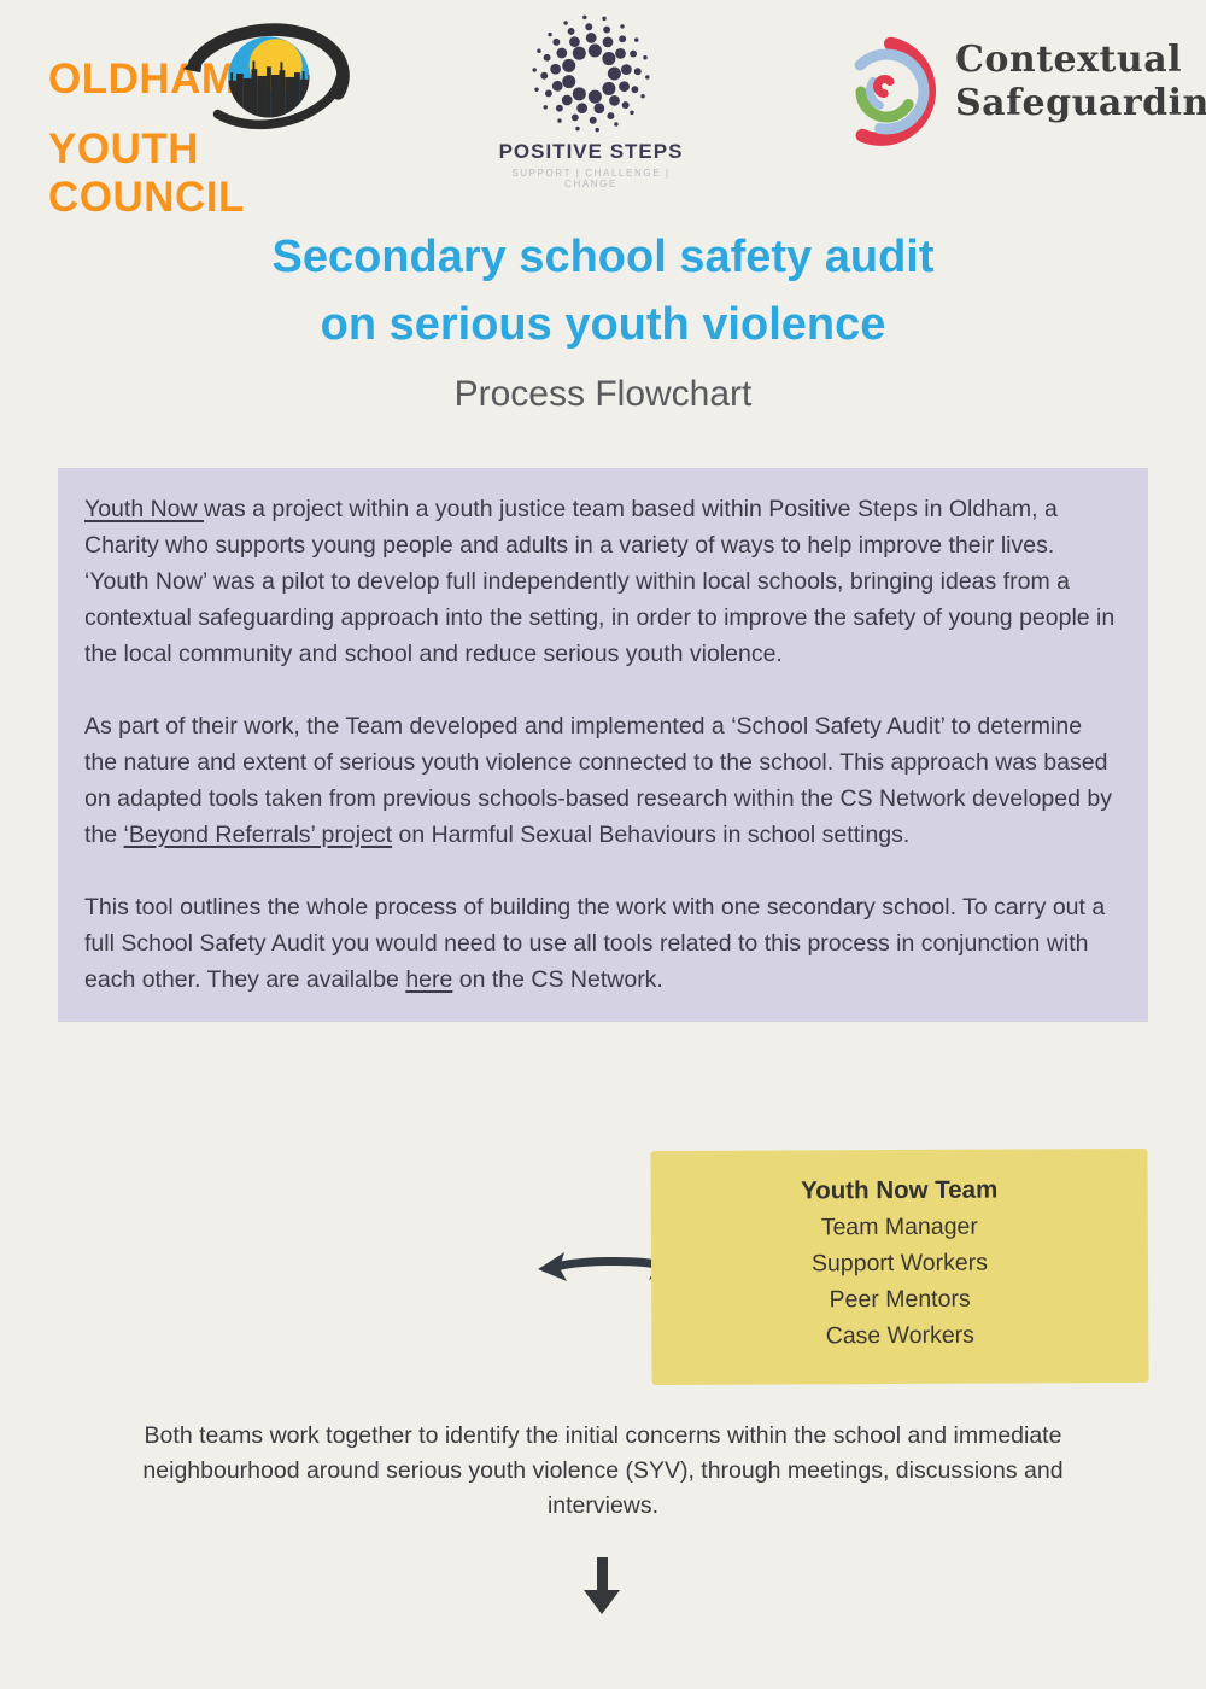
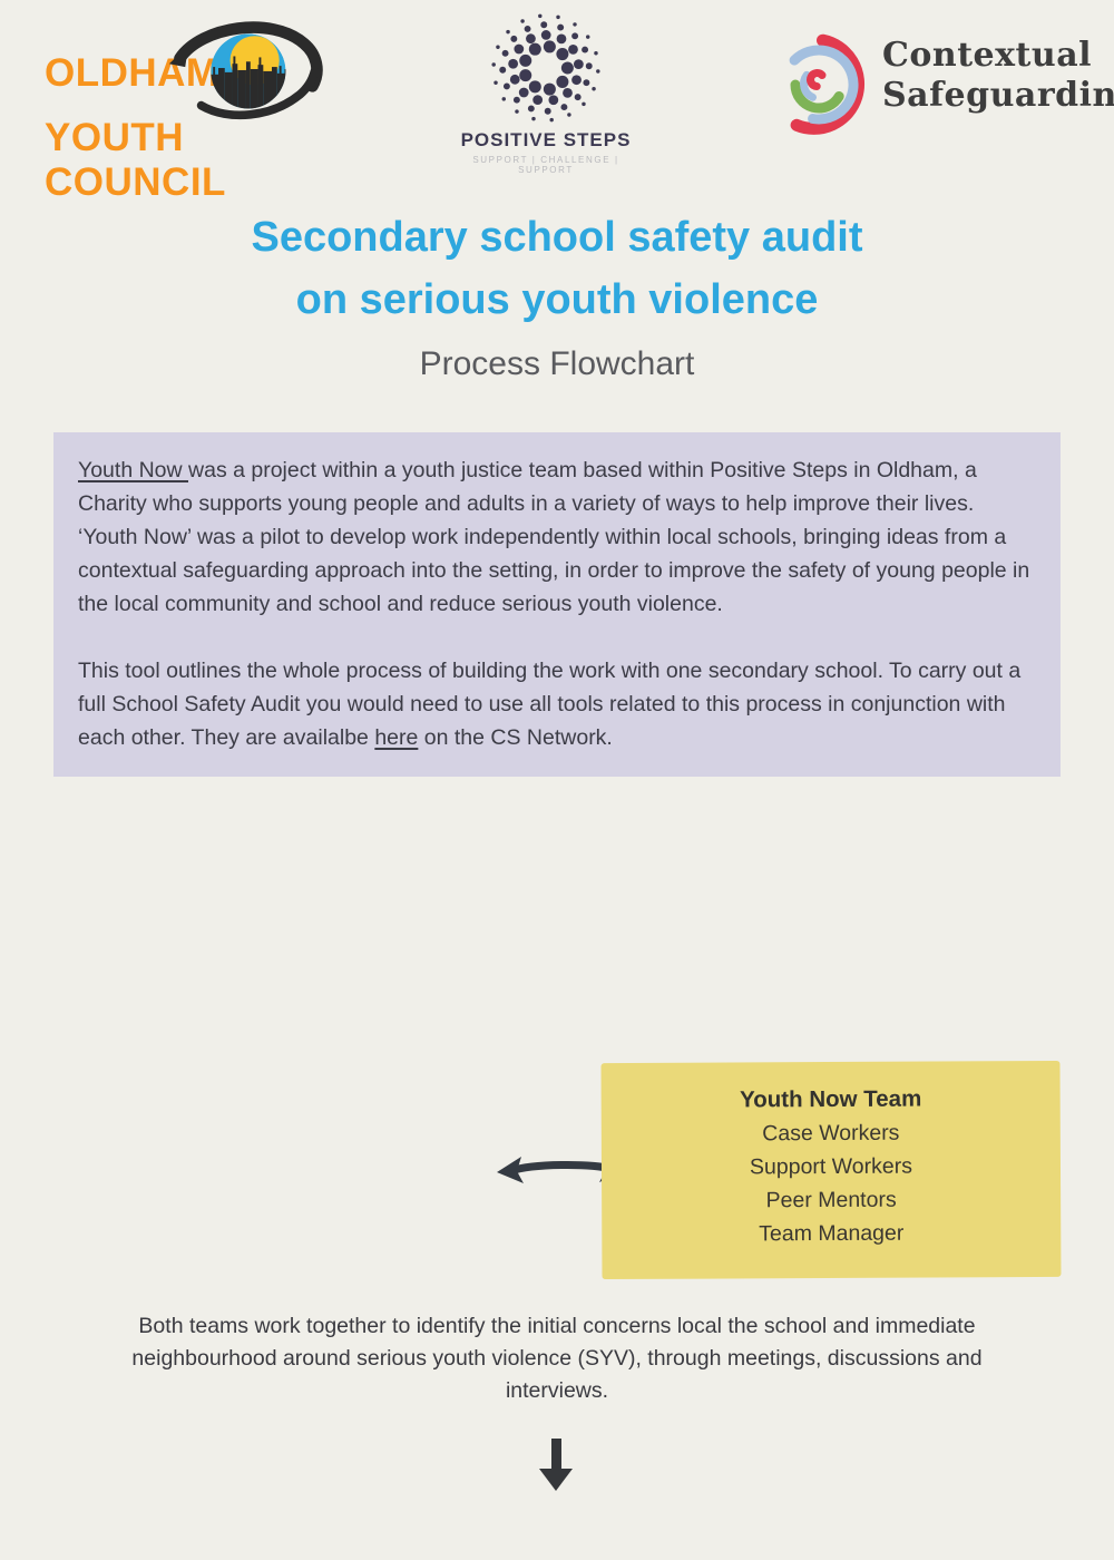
  OLDHAM
  YOUTH COUNCIL
  POSITIVE STEPS
- SUPPORT | CHALLENGE | CHANGE
+ SUPPORT | CHALLENGE | SUPPORT
  Contextual
  Safeguardin
  Secondary school safety audit
  on serious youth violence
  Process Flowchart
- Youth Now was a project within a youth justice team based within Positive Steps in Oldham, a Charity who supports young people and adults in a variety of ways to help improve their lives. ‘Youth Now’ was a pilot to develop full independently within local schools, bringing ideas from a contextual safeguarding approach into the setting, in order to improve the safety of young people in the local community and school and reduce serious youth violence.
+ Youth Now was a project within a youth justice team based within Positive Steps in Oldham, a Charity who supports young people and adults in a variety of ways to help improve their lives. ‘Youth Now’ was a pilot to develop work independently within local schools, bringing ideas from a contextual safeguarding approach into the setting, in order to improve the safety of young people in the local community and school and reduce serious youth violence.
- As part of their work, the Team developed and implemented a ‘School Safety Audit’ to determine the nature and extent of serious youth violence connected to the school. This approach was based on adapted tools taken from previous schools-based research within the CS Network developed by the ‘Beyond Referrals’ project on Harmful Sexual Behaviours in school settings.
  This tool outlines the whole process of building the work with one secondary school. To carry out a full School Safety Audit you would need to use all tools related to this process in conjunction with each other. They are availalbe here on the CS Network.
  Youth Now Team
- Team Manager
+ Case Workers
  Support Workers
  Peer Mentors
- Case Workers
+ Team Manager
- Both teams work together to identify the initial concerns within the school and immediate neighbourhood around serious youth violence (SYV), through meetings, discussions and interviews.
+ Both teams work together to identify the initial concerns local the school and immediate neighbourhood around serious youth violence (SYV), through meetings, discussions and interviews.
